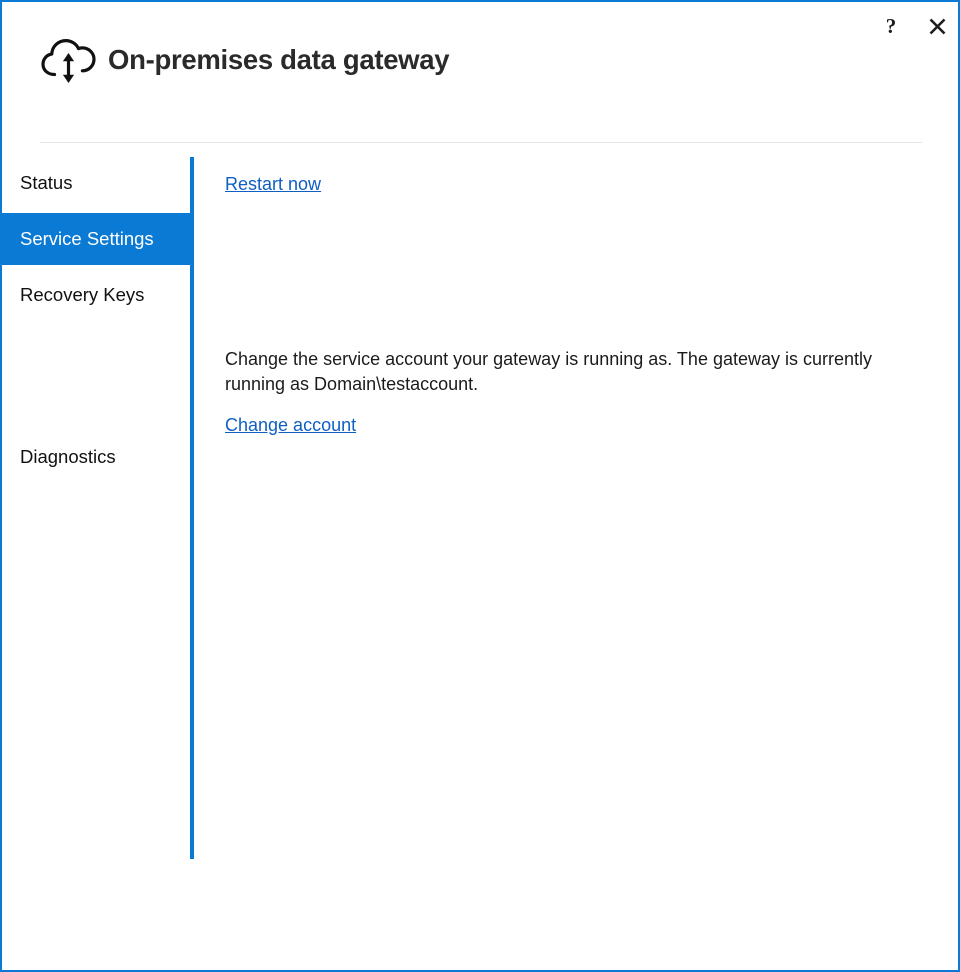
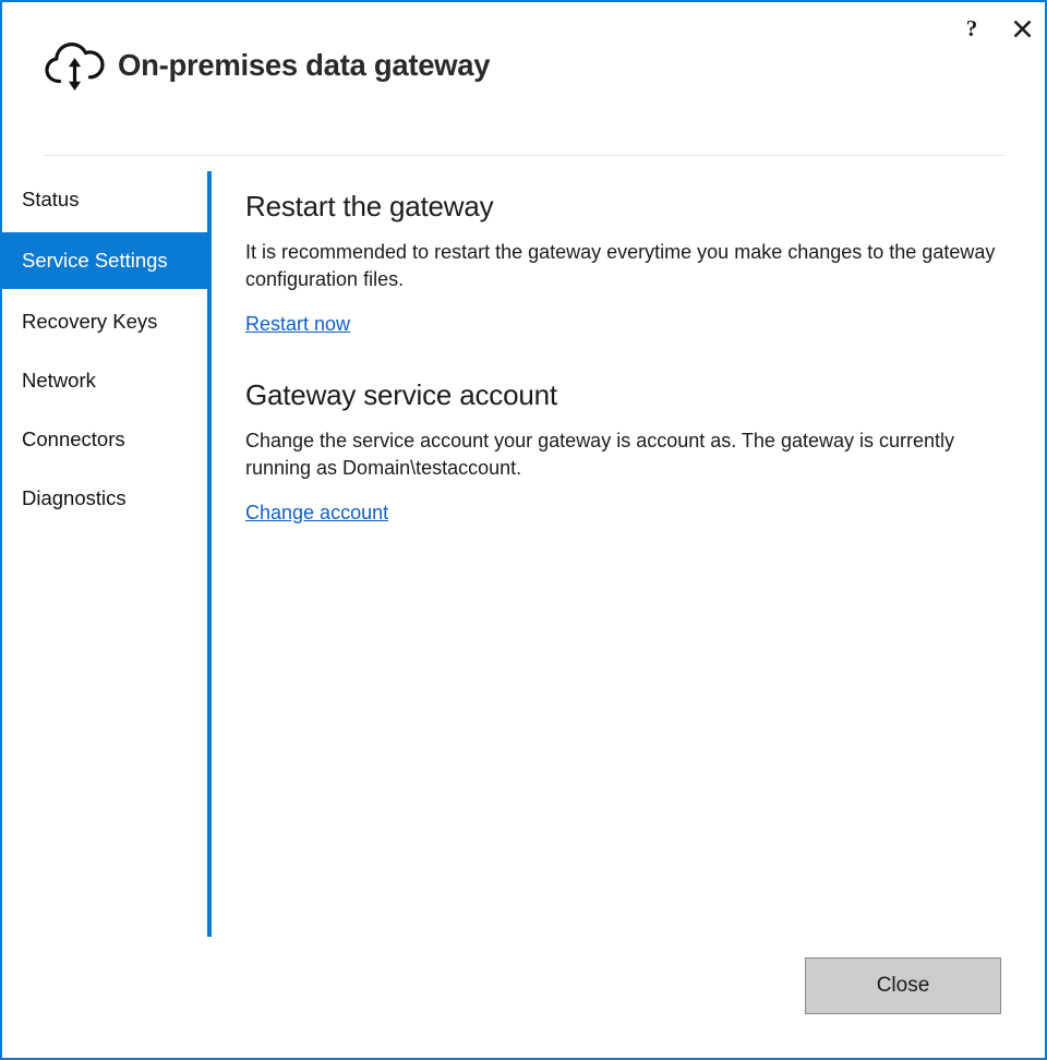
  On-premises data gateway
  ?
  Status
  Service Settings
  Recovery Keys
+ Network
+ Connectors
  Diagnostics
+ Restart the gateway
+ It is recommended to restart the gateway everytime you make changes to the gateway configuration files.
  Restart now
+ Gateway service account
- Change the service account your gateway is running as. The gateway is currently running as Domain\testaccount.
+ Change the service account your gateway is account as. The gateway is currently running as Domain\testaccount.
  Change account
+ Close
